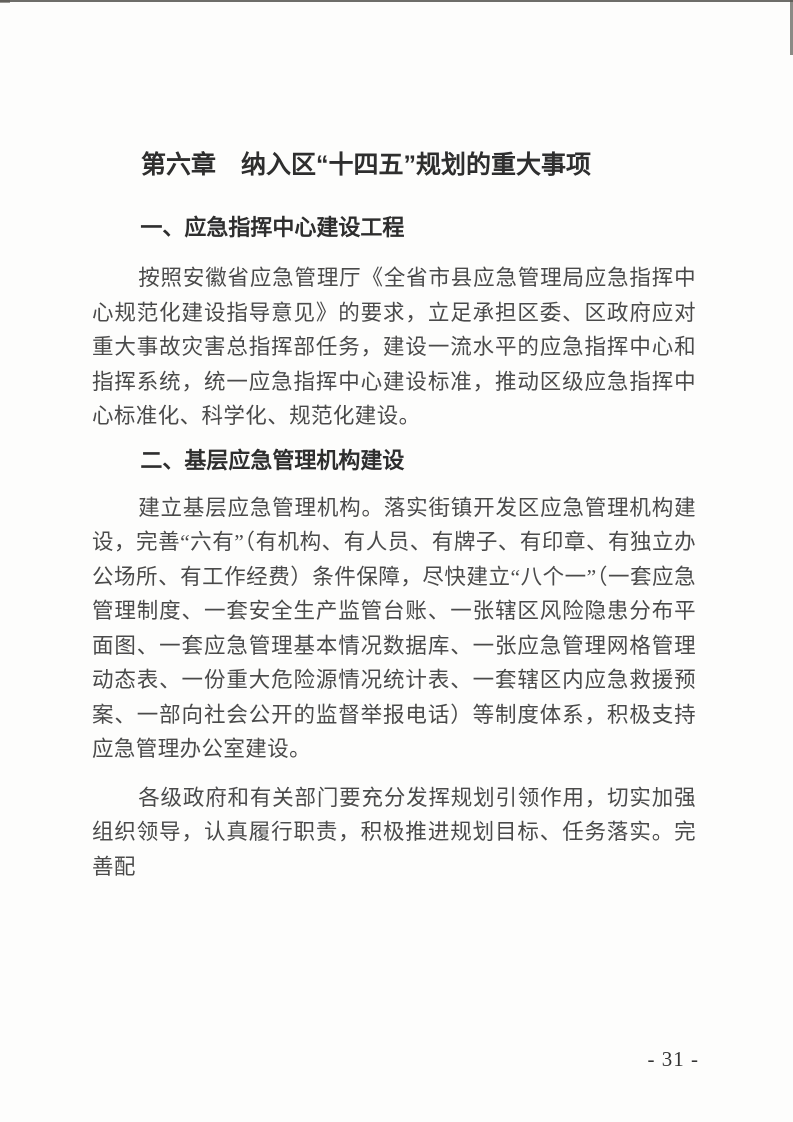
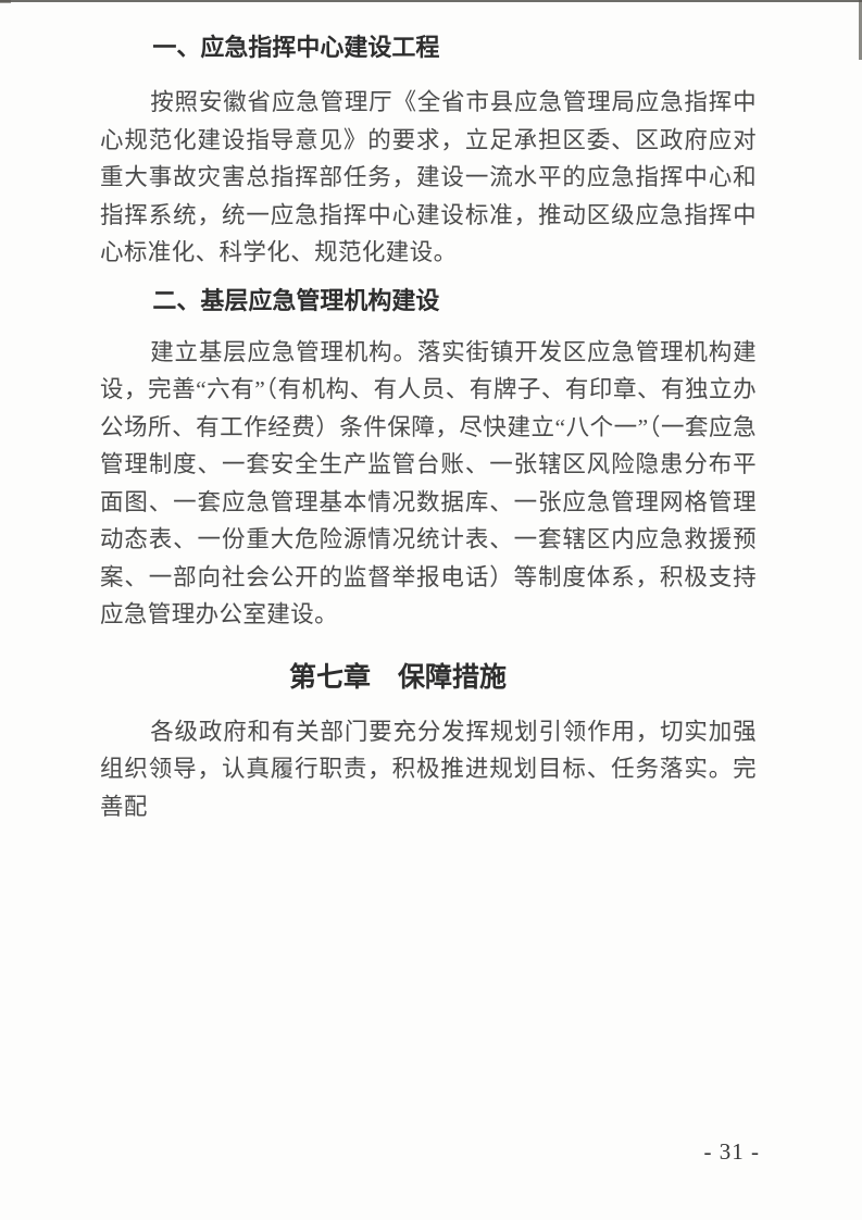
- 第六章 纳入区“十四五”规划的重大事项
  一、应急指挥中心建设工程
  按照安徽省应急管理厅《全省市县应急管理局应急指挥中心规范化建设指导意见》的要求，立足承担区委、区政府应对重大事故灾害总指挥部任务，建设一流水平的应急指挥中心和指挥系统，统一应急指挥中心建设标准，推动区级应急指挥中心标准化、科学化、规范化建设。
  二、基层应急管理机构建设
  建立基层应急管理机构。落实街镇开发区应急管理机构建设，完善“六有”（有机构、有人员、有牌子、有印章、有独立办公场所、有工作经费）条件保障，尽快建立“八个一”（一套应急管理制度、一套安全生产监管台账、一张辖区风险隐患分布平面图、一套应急管理基本情况数据库、一张应急管理网格管理动态表、一份重大危险源情况统计表、一套辖区内应急救援预案、一部向社会公开的监督举报电话）等制度体系，积极支持应急管理办公室建设。
+ 第七章 保障措施
  各级政府和有关部门要充分发挥规划引领作用，切实加强组织领导，认真履行职责，积极推进规划目标、任务落实。完善配
  - 31 -
